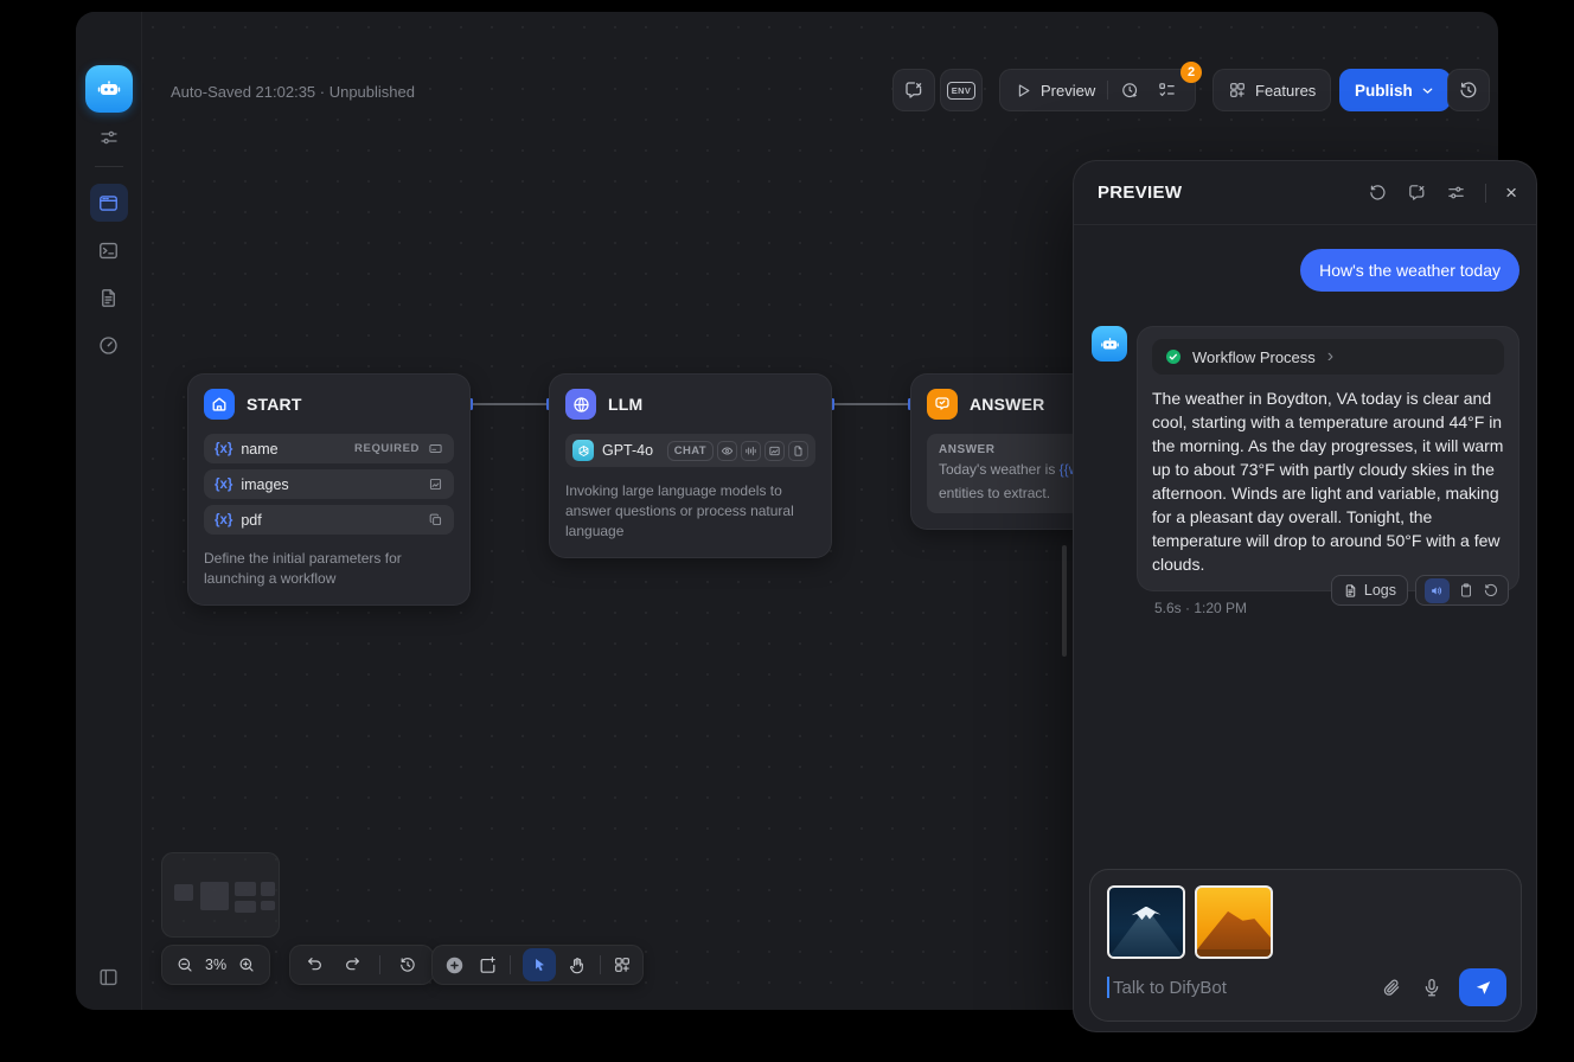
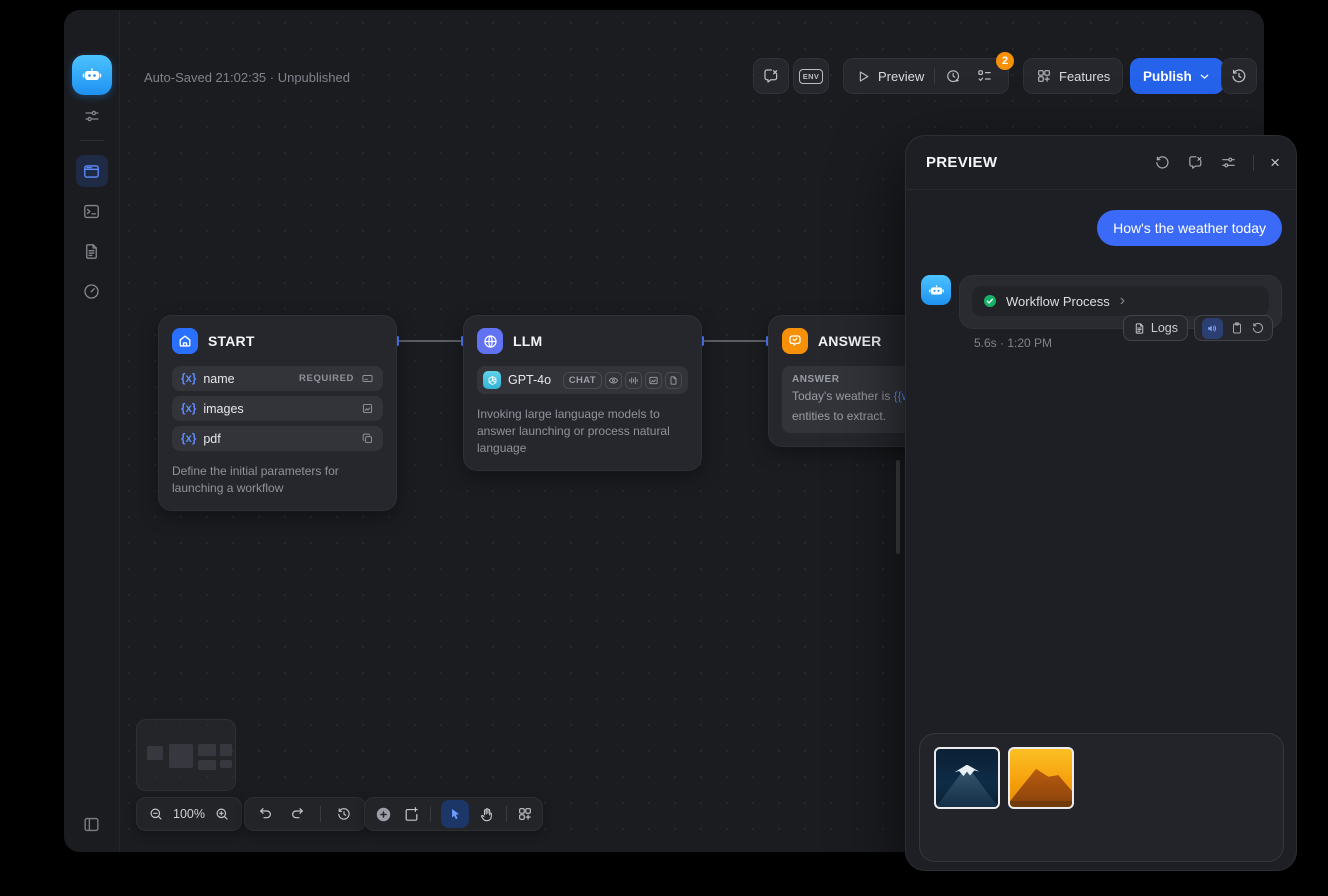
  Auto-Saved 21:02:35 · Unpublished
  ENV
  Preview
  2
  Features
  Publish
  START
  {x}
  name
  REQUIRED
  {x}
  images
  {x}
  pdf
  Define the initial parameters for launching a workflow
  LLM
  GPT-4o
  CHAT
- Invoking large language models to answer questions or process natural language
+ Invoking large language models to answer launching or process natural language
  ANSWER
  ANSWER
  Today's weather is {{
  entities to extract.
- 3%
+ 100%
  PREVIEW
  ×
  How's the weather today
  Workflow Process
  ›
- The weather in Boydton, VA today is clear and cool, starting with a temperature around 44°F in the morning. As the day progresses, it will warm up to about 73°F with partly cloudy skies in the afternoon. Winds are light and variable, making for a pleasant day overall. Tonight, the temperature will drop to around 50°F with a few clouds.
  Logs
  5.6s · 1:20 PM
- Talk to DifyBot
